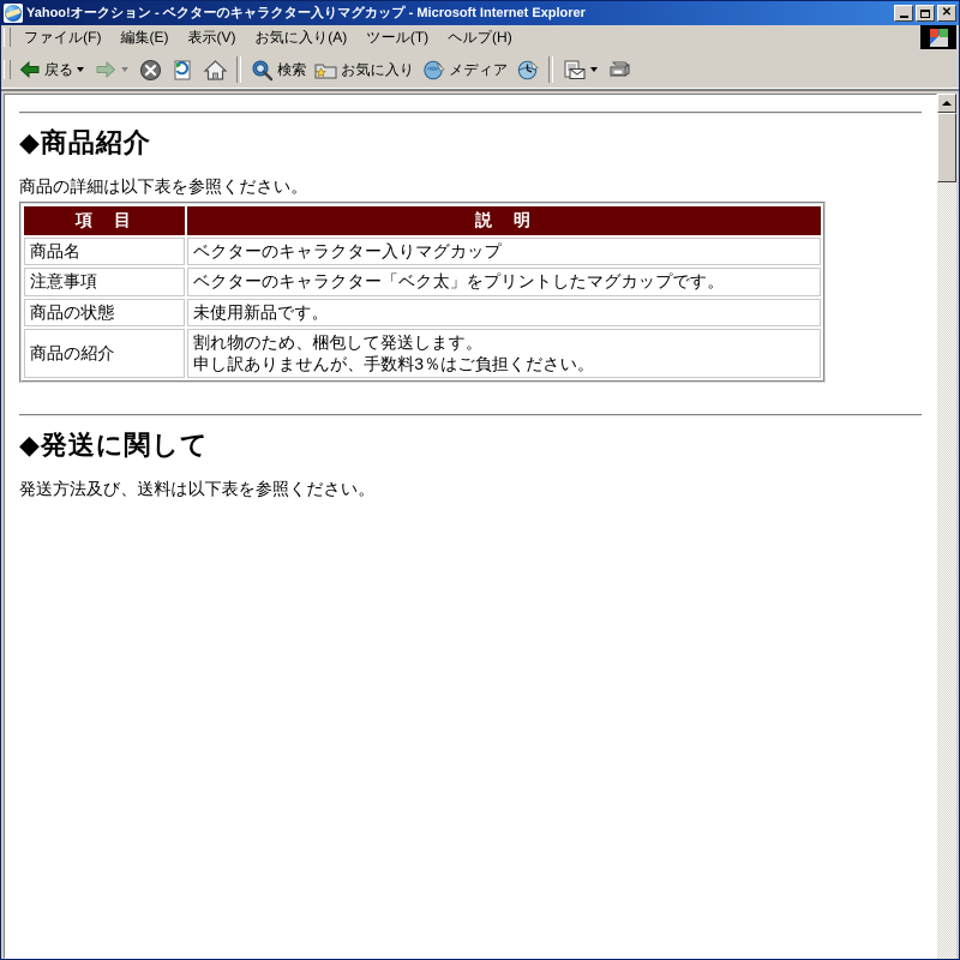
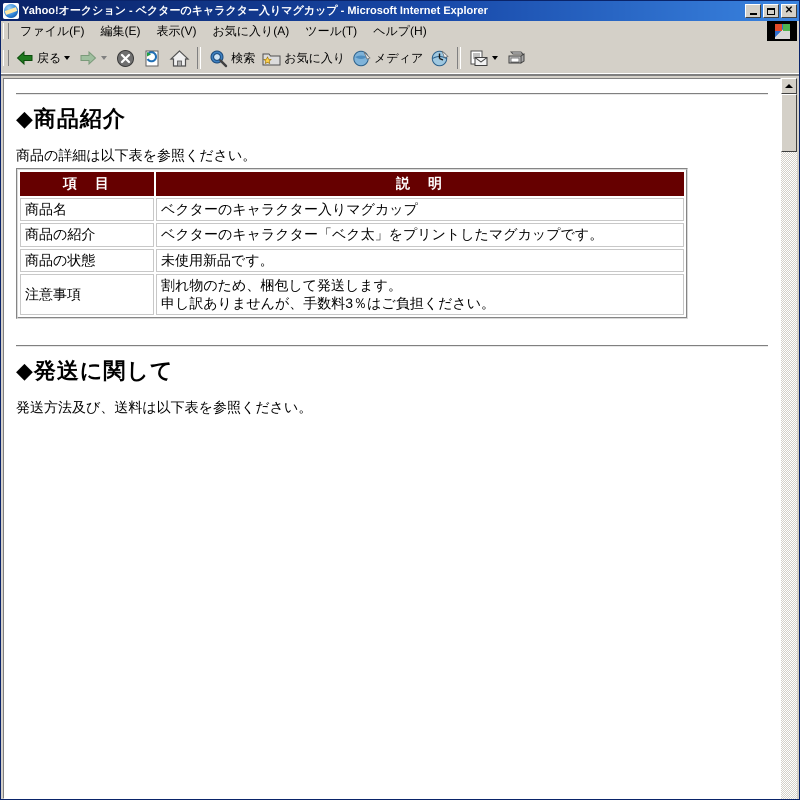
  Yahoo!オークション - ベクターのキャラクター入りマグカップ - Microsoft Internet Explorer
  ✕
  ファイル(F)
  編集(E)
  表示(V)
  お気に入り(A)
  ツール(T)
  ヘルプ(H)
  戻る
  検索
  お気に入り
  メディア
  ◆商品紹介
  商品の詳細は以下表を参照ください。
  項 目	説 明
  商品名	ベクターのキャラクター入りマグカップ
- 注意事項	ベクターのキャラクター「ベク太」をプリントしたマグカップです。
+ 商品の紹介	ベクターのキャラクター「ベク太」をプリントしたマグカップです。
  商品の状態	未使用新品です。
- 商品の紹介	割れ物のため、梱包して発送します。 申し訳ありませんが、手数料3％はご負担ください。
+ 注意事項	割れ物のため、梱包して発送します。 申し訳ありませんが、手数料3％はご負担ください。
  ◆発送に関して
  発送方法及び、送料は以下表を参照ください。
